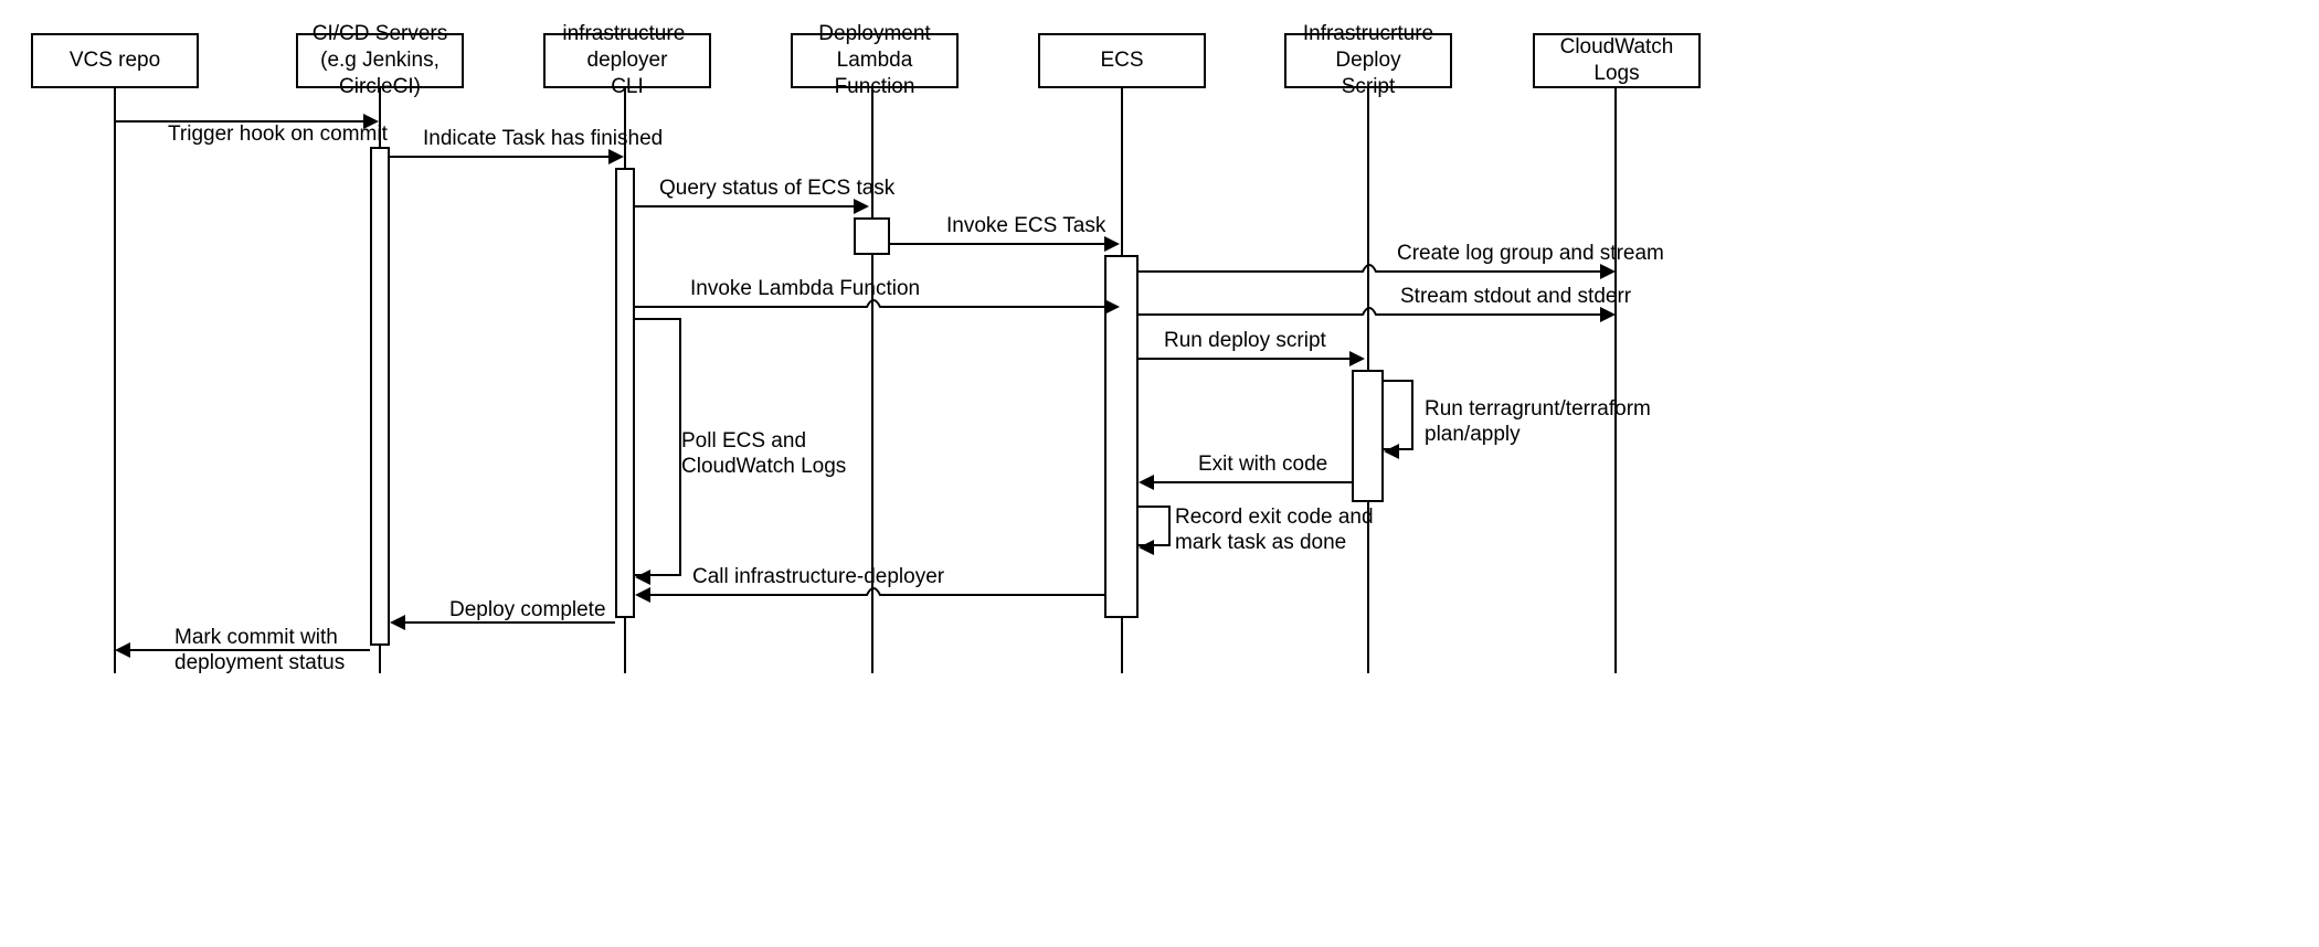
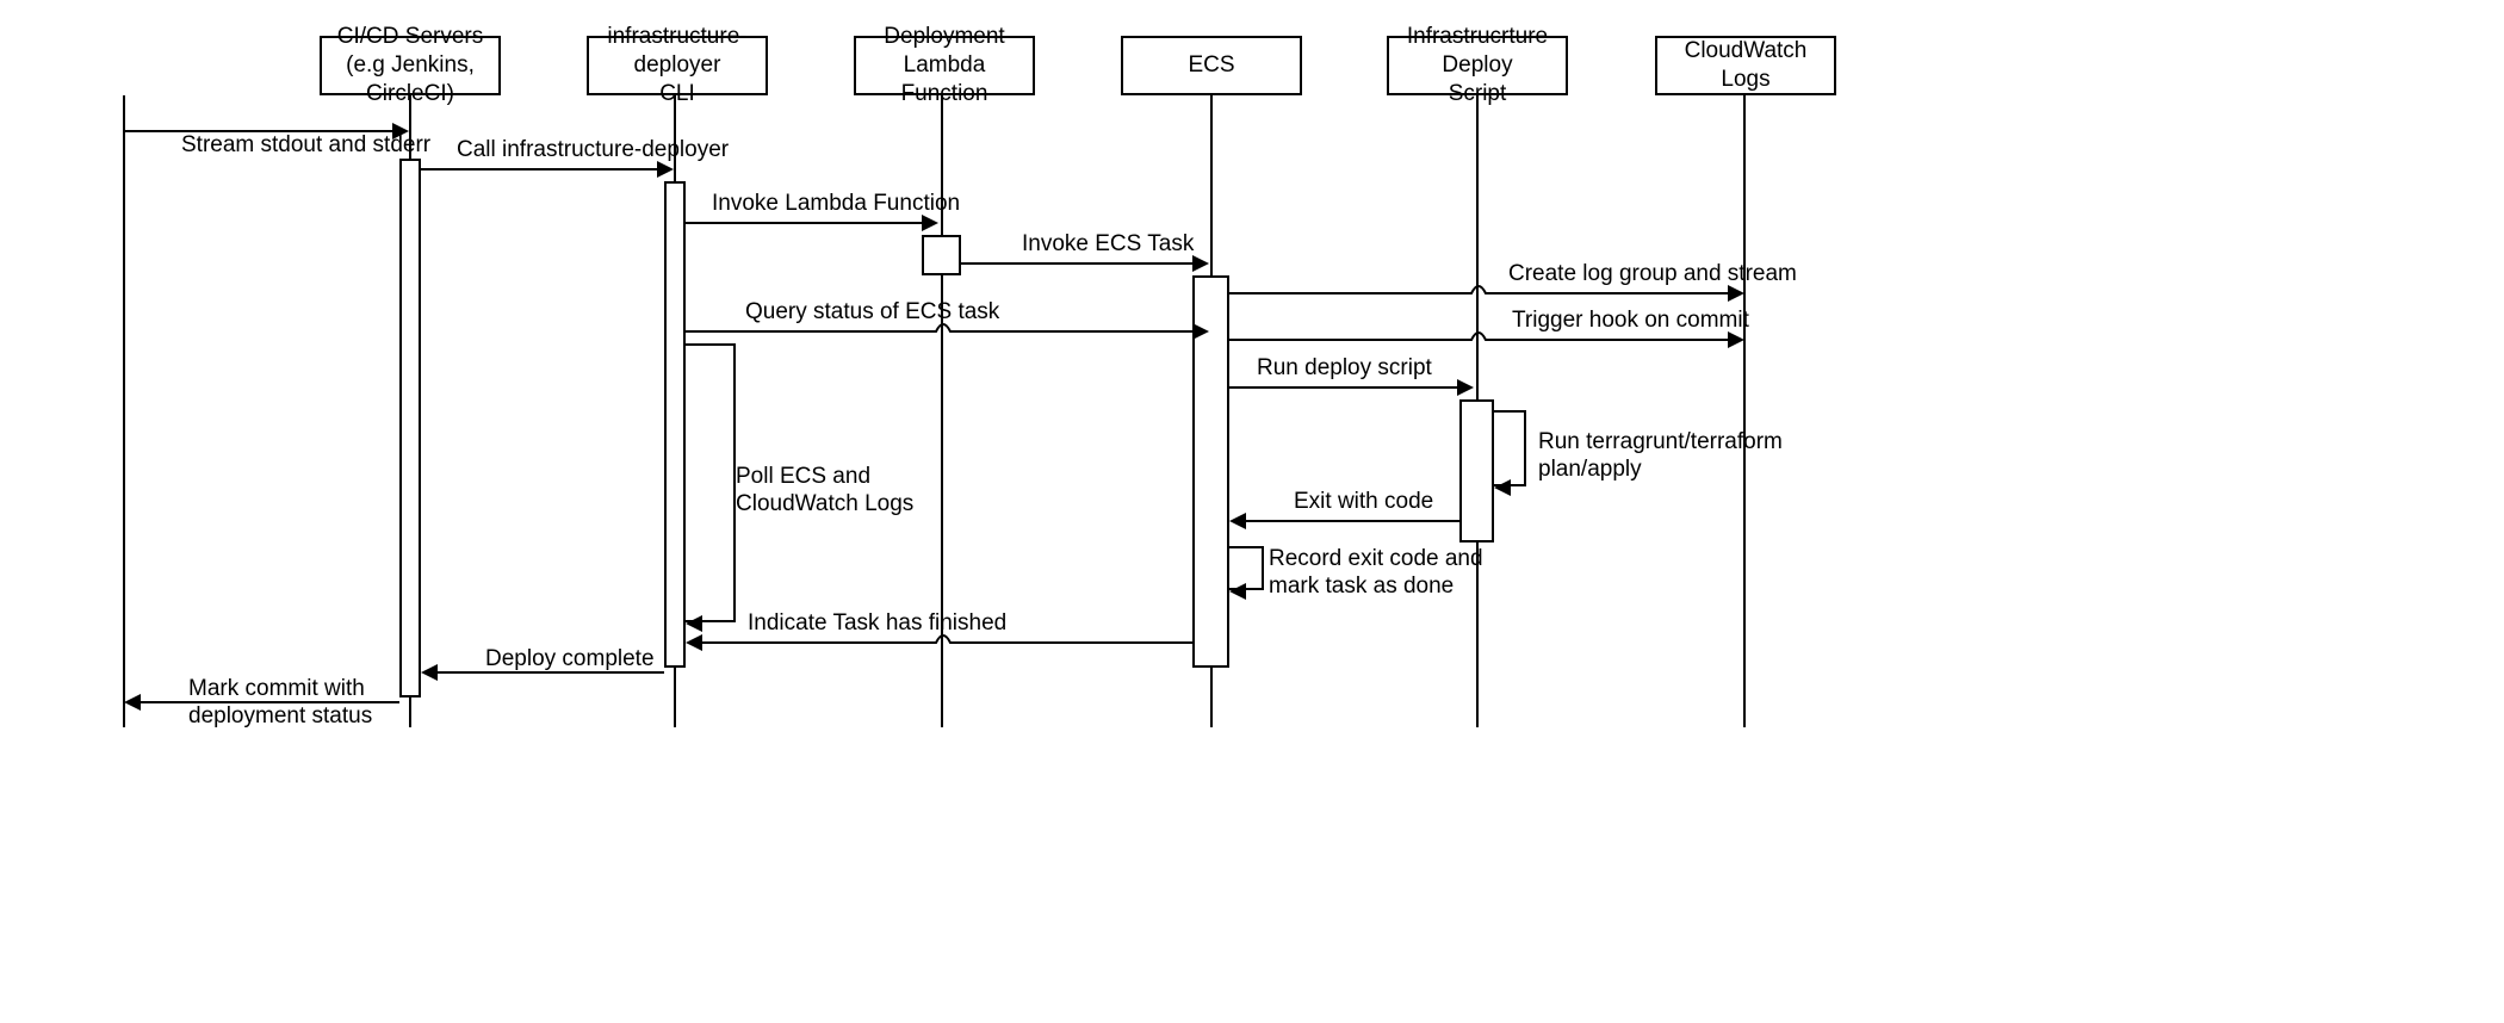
- VCS repo
  CI/CD Servers
  (e.g Jenkins, CircleCI)
  infrastructure-deployer
  CLI
  Deployment Lambda
  Function
  ECS
  Infrastrucrture Deploy
  Script
  CloudWatch Logs
- Trigger hook on commit
+ Stream stdout and stderr
- Indicate Task has finished
+ Call infrastructure-deployer
- Query status of ECS task
+ Invoke Lambda Function
  Invoke ECS Task
  Create log group and stream
- Invoke Lambda Function
+ Query status of ECS task
- Stream stdout and stderr
+ Trigger hook on commit
  Run deploy script
  Run terragrunt/terraform
  plan/apply
  Poll ECS and
  CloudWatch Logs
  Exit with code
  Record exit code and
  mark task as done
- Call infrastructure-deployer
+ Indicate Task has finished
  Deploy complete
  Mark commit with
  deployment status
